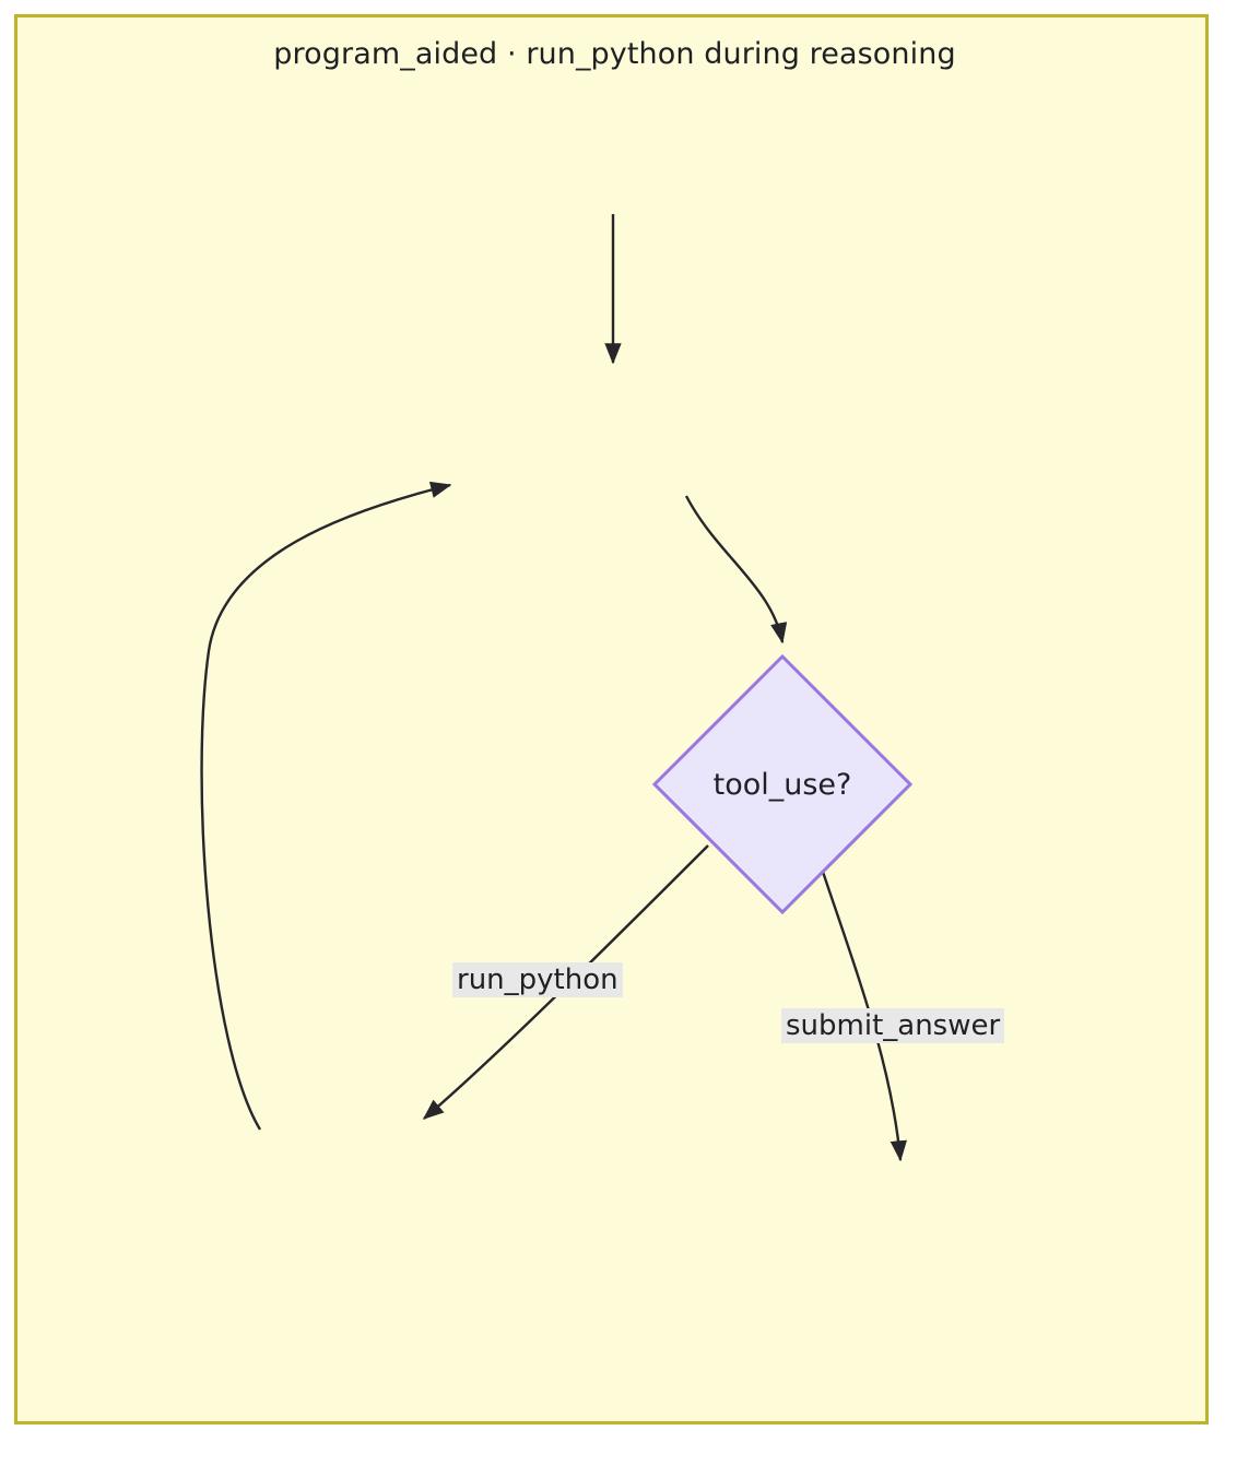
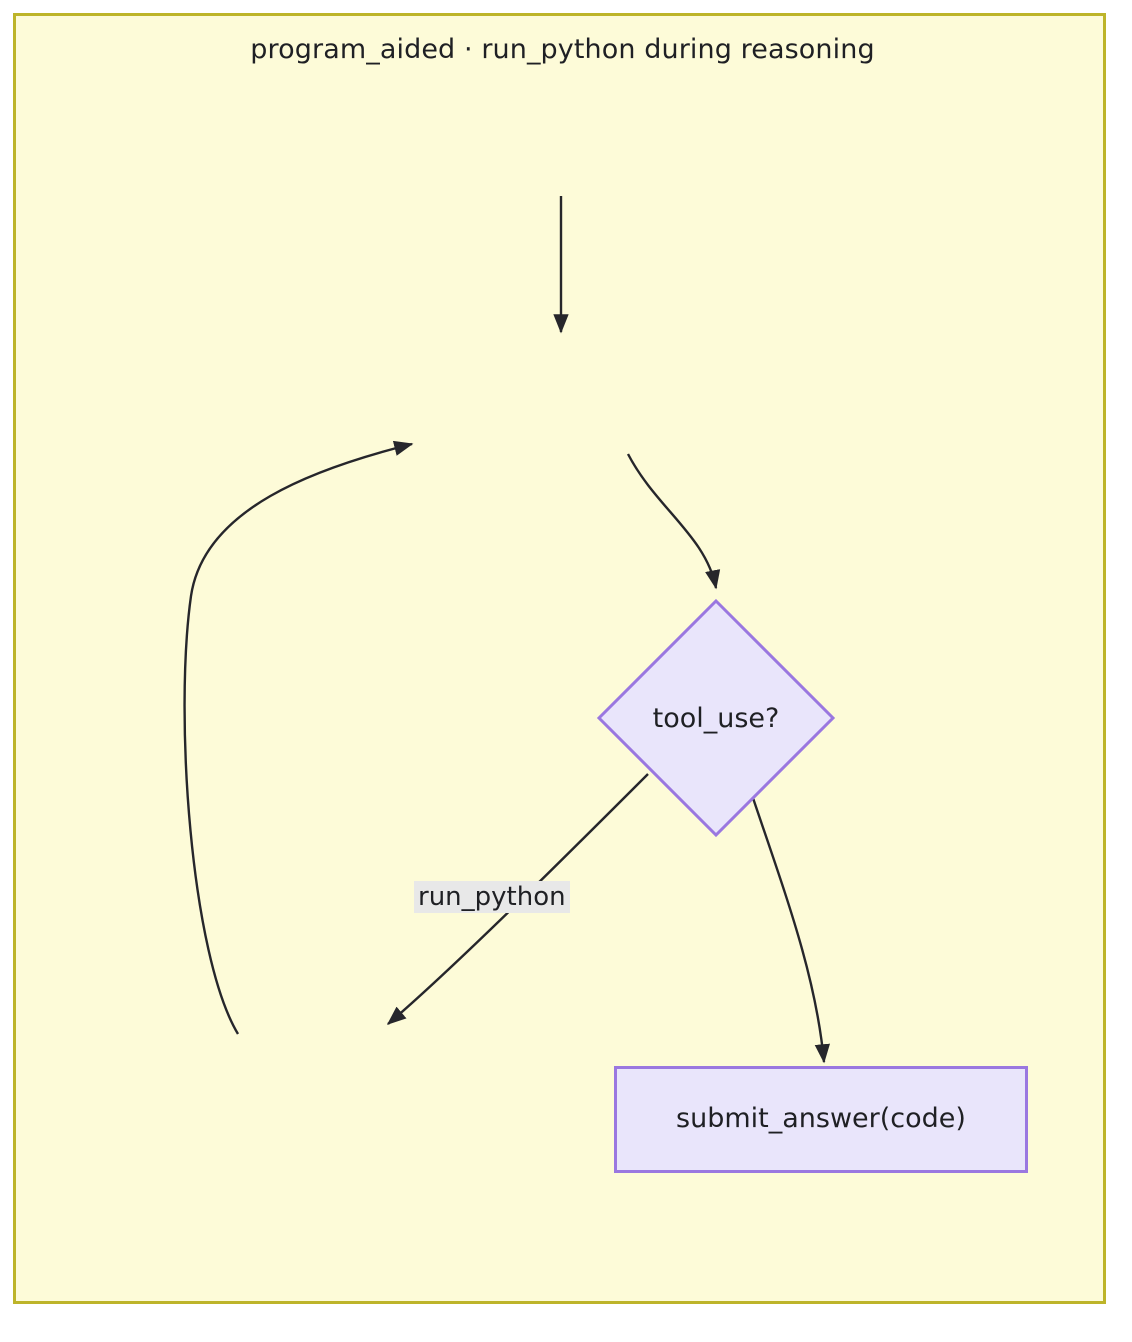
  program_aided · run_python during reasoning
  tool_use?
+ submit_answer(code)
  run_python
- submit_answer
